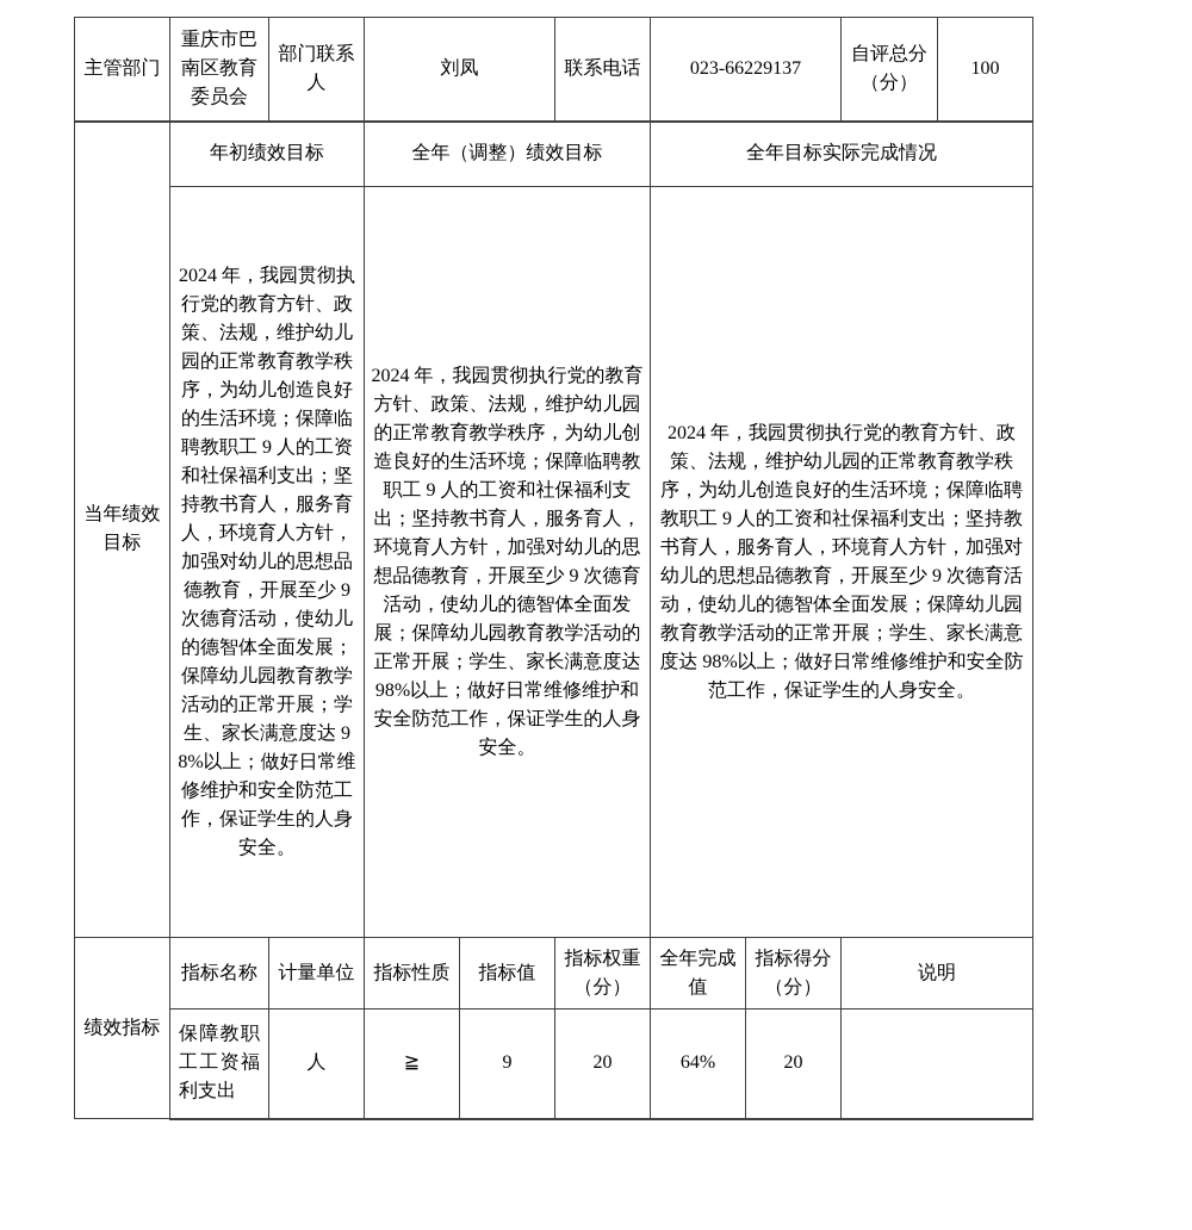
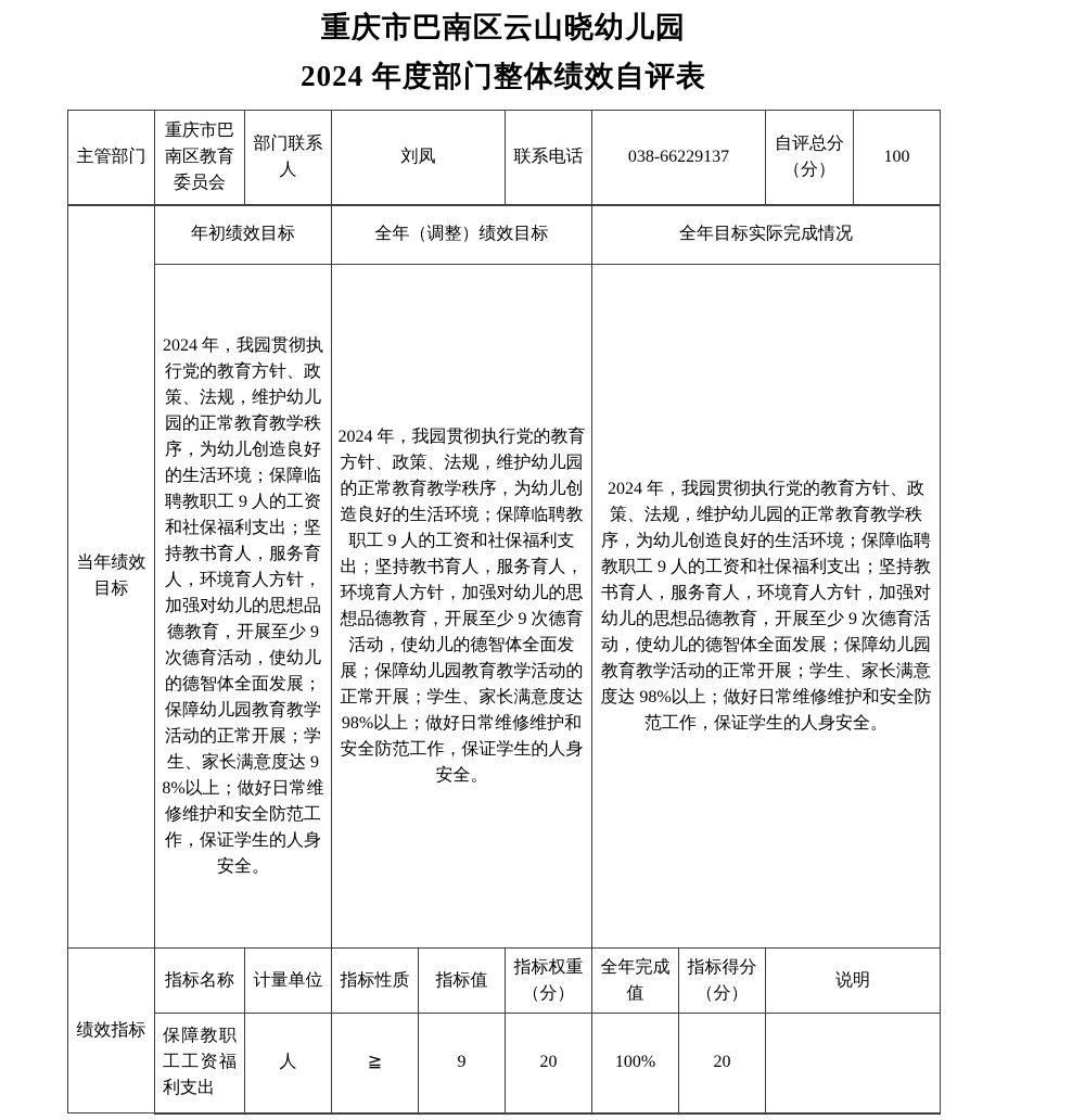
+ 重庆市巴南区云山晓幼儿园
+ 2024 年度部门整体绩效自评表
- 主管部门	重庆市巴南区教育委员会	部门联系人	刘凤	联系电话	023-66229137	自评总分（分）	100
+ 主管部门	重庆市巴南区教育委员会	部门联系人	刘凤	联系电话	038-66229137	自评总分（分）	100
  当年绩效目标	年初绩效目标	全年（调整）绩效目标	全年目标实际完成情况
  2024 年，我园贯彻执行党的教育方针、政策、法规，维护幼儿园的正常教育教学秩序，为幼儿创造良好的生活环境；保障临聘教职工 9 人的工资和社保福利支出；坚持教书育人，服务育人，环境育人方针，加强对幼儿的思想品德教育，开展至少 9 次德育活动，使幼儿的德智体全面发展；保障幼儿园教育教学活动的正常开展；学生、家长满意度达 98%以上；做好日常维修维护和安全防范工作，保证学生的人身安全。	2024 年，我园贯彻执行党的教育方针、政策、法规，维护幼儿园的正常教育教学秩序，为幼儿创造良好的生活环境；保障临聘教职工 9 人的工资和社保福利支出；坚持教书育人，服务育人，环境育人方针，加强对幼儿的思想品德教育，开展至少 9 次德育活动，使幼儿的德智体全面发展；保障幼儿园教育教学活动的正常开展；学生、家长满意度达 98%以上；做好日常维修维护和安全防范工作，保证学生的人身安全。	2024 年，我园贯彻执行党的教育方针、政策、法规，维护幼儿园的正常教育教学秩序，为幼儿创造良好的生活环境；保障临聘教职工 9 人的工资和社保福利支出；坚持教书育人，服务育人，环境育人方针，加强对幼儿的思想品德教育，开展至少 9 次德育活动，使幼儿的德智体全面发展；保障幼儿园教育教学活动的正常开展；学生、家长满意度达 98%以上；做好日常维修维护和安全防范工作，保证学生的人身安全。
  绩效指标	指标名称	计量单位	指标性质	指标值	指标权重（分）	全年完成值	指标得分（分）	说明
- 保障教职工工资福利支出	人	≧	9	20	64%	20
+ 保障教职工工资福利支出	人	≧	9	20	100%	20
